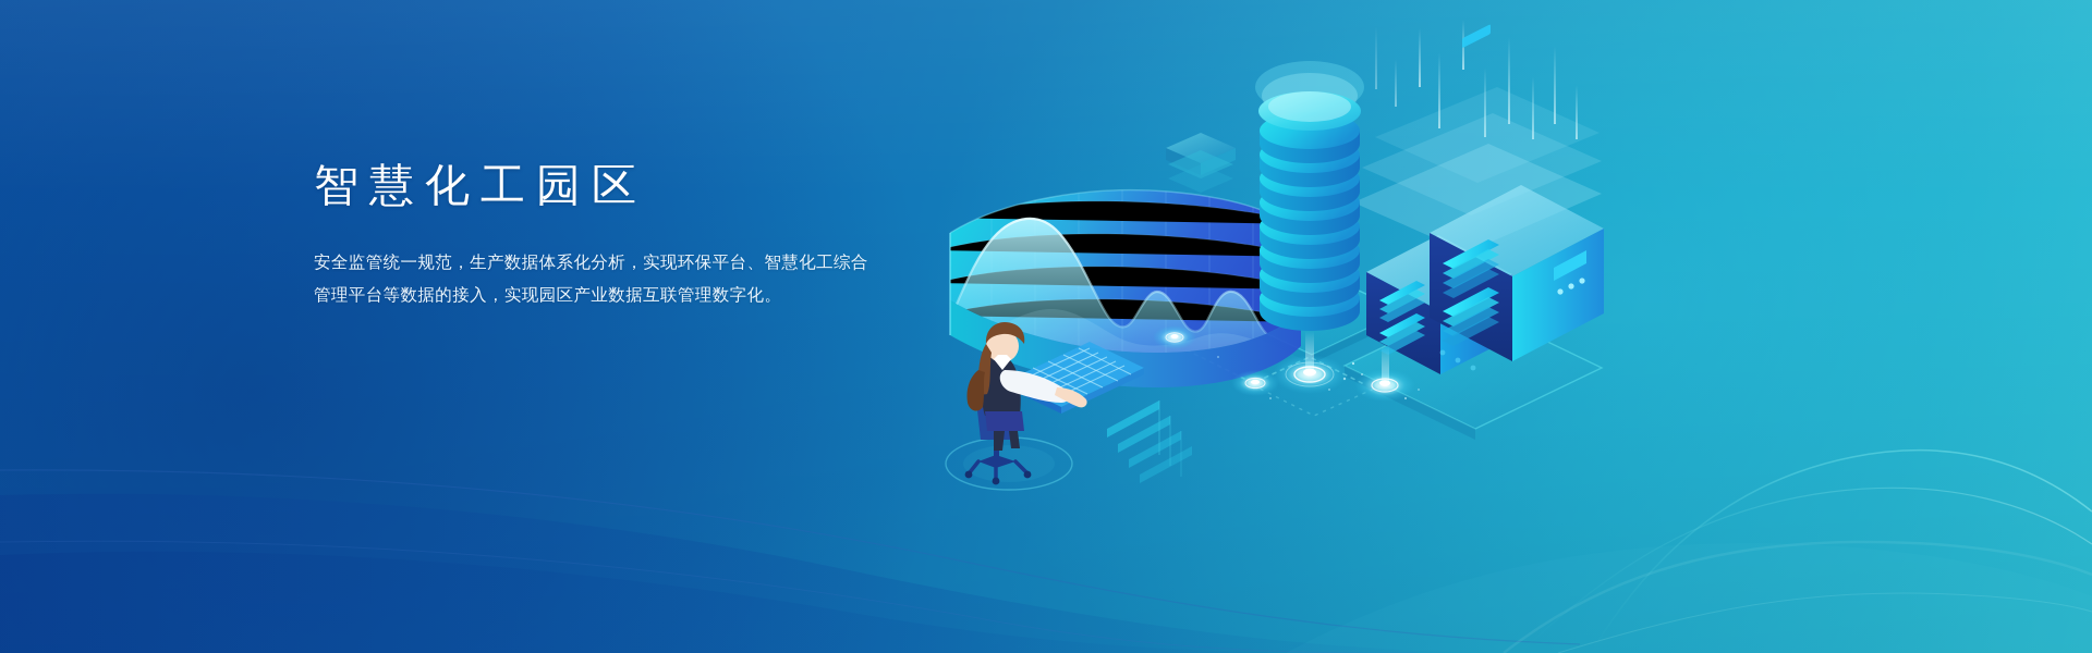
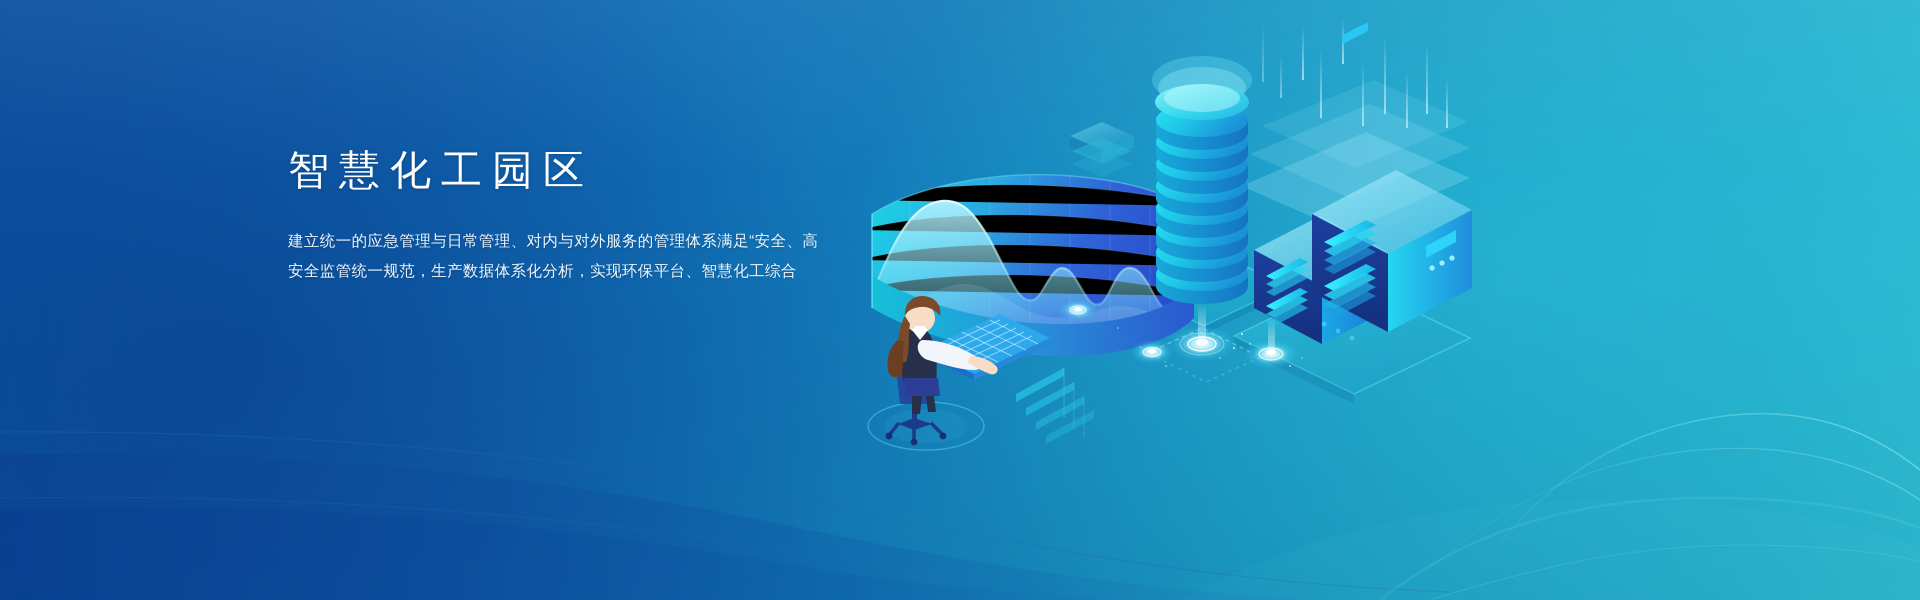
  智慧化工园区
+ 建立统一的应急管理与日常管理、对内与对外服务的管理体系满足“安全、高
  安全监管统一规范，生产数据体系化分析，实现环保平台、智慧化工综合
- 管理平台等数据的接入，实现园区产业数据互联管理数字化。
